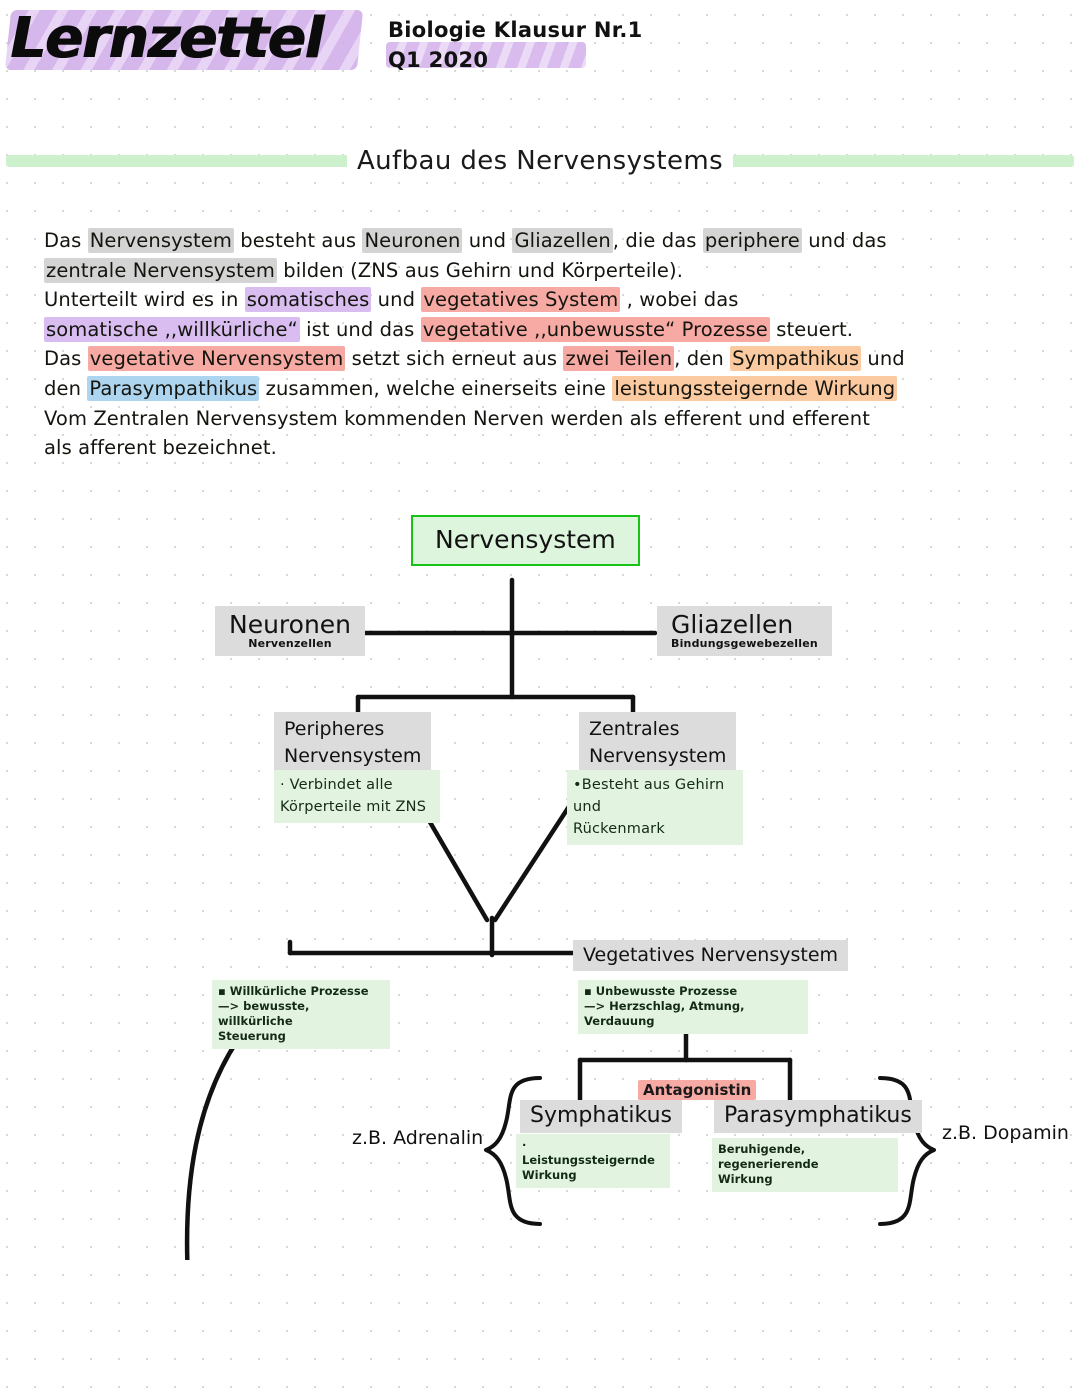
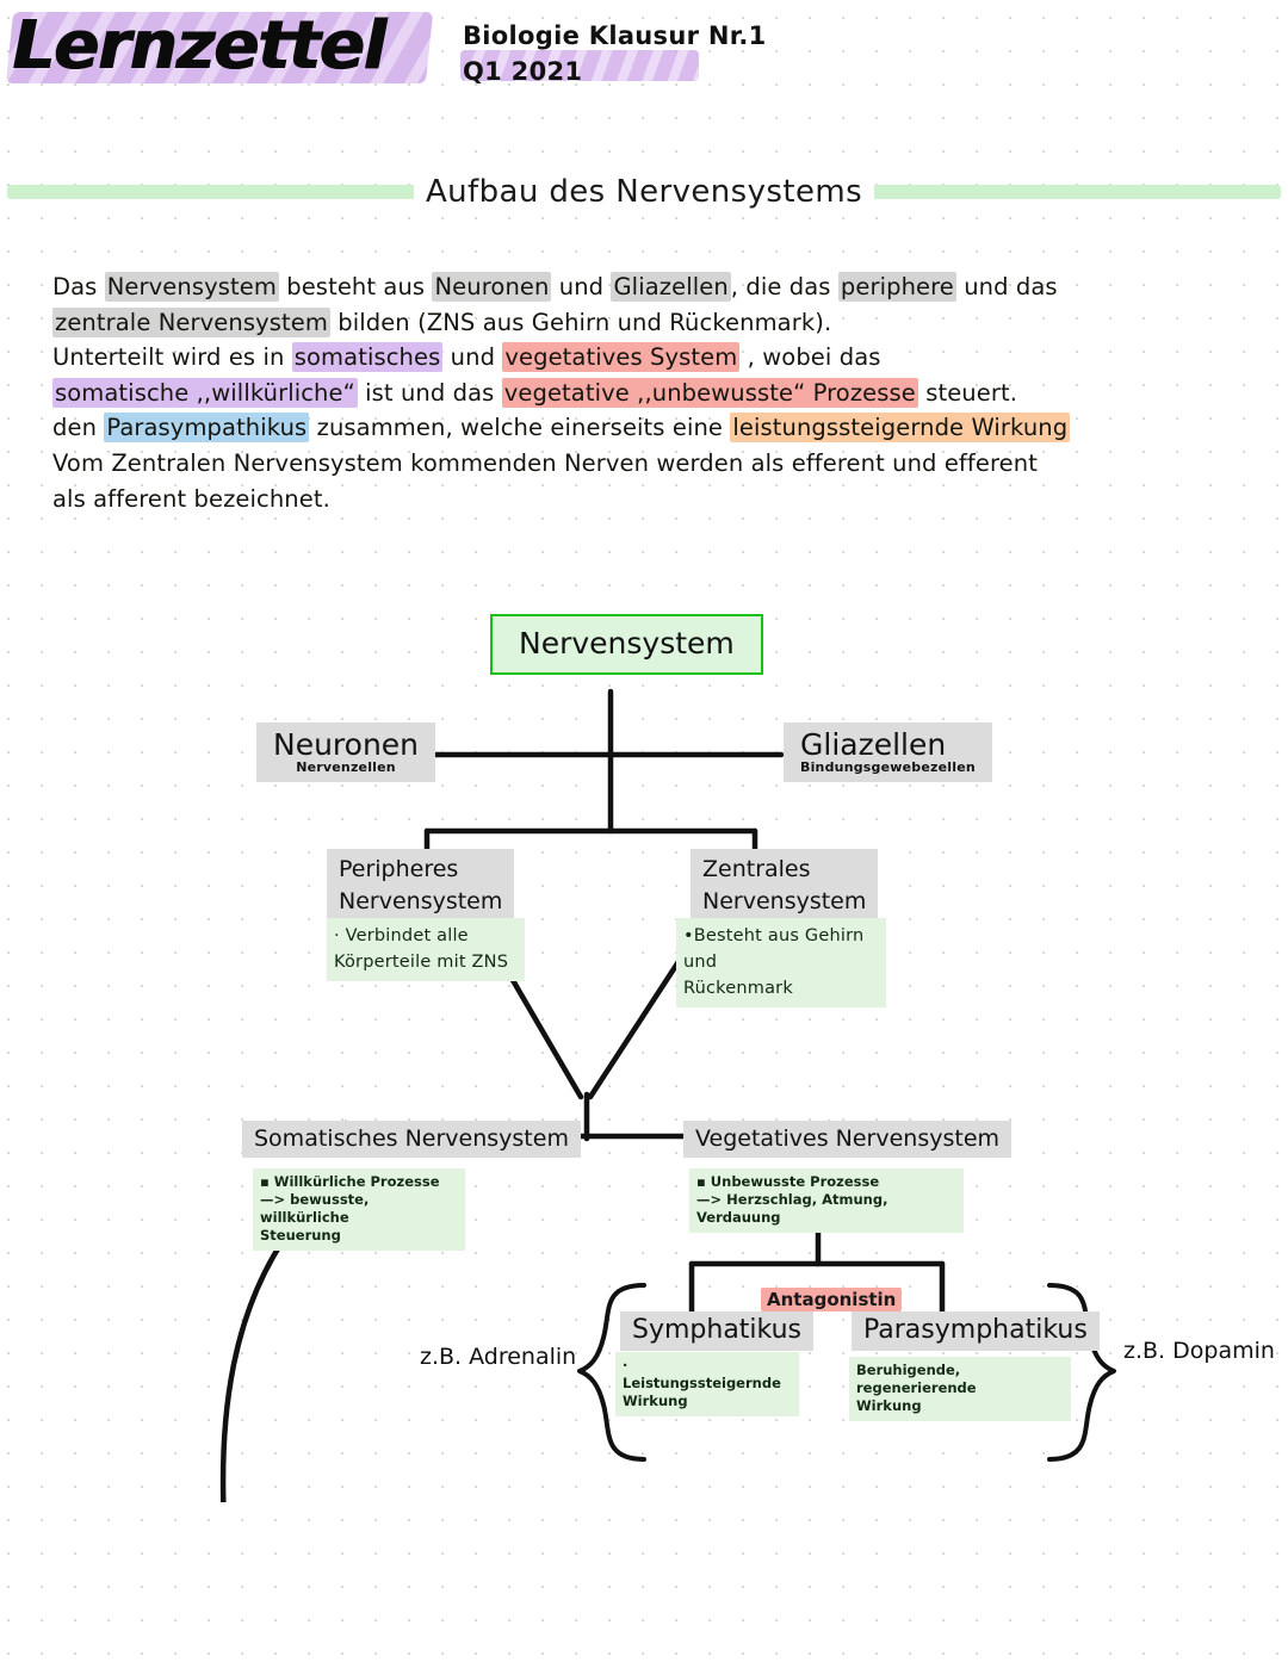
  Lernzettel
  Biologie Klausur Nr.1
- Q1 2020
+ Q1 2021
  Aufbau des Nervensystems
  Das Nervensystem besteht aus Neuronen und Gliazellen, die das periphere und das
- zentrale Nervensystem bilden (ZNS aus Gehirn und Körperteile).
+ zentrale Nervensystem bilden (ZNS aus Gehirn und Rückenmark).
  Unterteilt wird es in somatisches und vegetatives System , wobei das
  somatische ,,willkürliche“ ist und das vegetative ,,unbewusste“ Prozesse steuert.
- Das vegetative Nervensystem setzt sich erneut aus zwei Teilen, den Sympathikus und
  den Parasympathikus zusammen, welche einerseits eine leistungssteigernde Wirkung
  Vom Zentralen Nervensystem kommenden Nerven werden als efferent und efferent
  als afferent bezeichnet.
  Nervensystem
  Neuronen
  Nervenzellen
  Gliazellen
  Bindungsgewebezellen
  Peripheres
  Nervensystem
  · Verbindet alle
  Körperteile mit ZNS
  Zentrales
  Nervensystem
  •Besteht aus Gehirn und
  Rückenmark
+ Somatisches Nervensystem
  ▪ Willkürliche Prozesse
  —> bewusste, willkürliche
  Steuerung
  Vegetatives Nervensystem
  ▪ Unbewusste Prozesse
  —> Herzschlag, Atmung, Verdauung
  Antagonistin
  Symphatikus
  · Leistungssteigernde
  Wirkung
  Parasymphatikus
  Beruhigende, regenerierende
  Wirkung
  z.B. Adrenalin
  z.B. Dopamin
